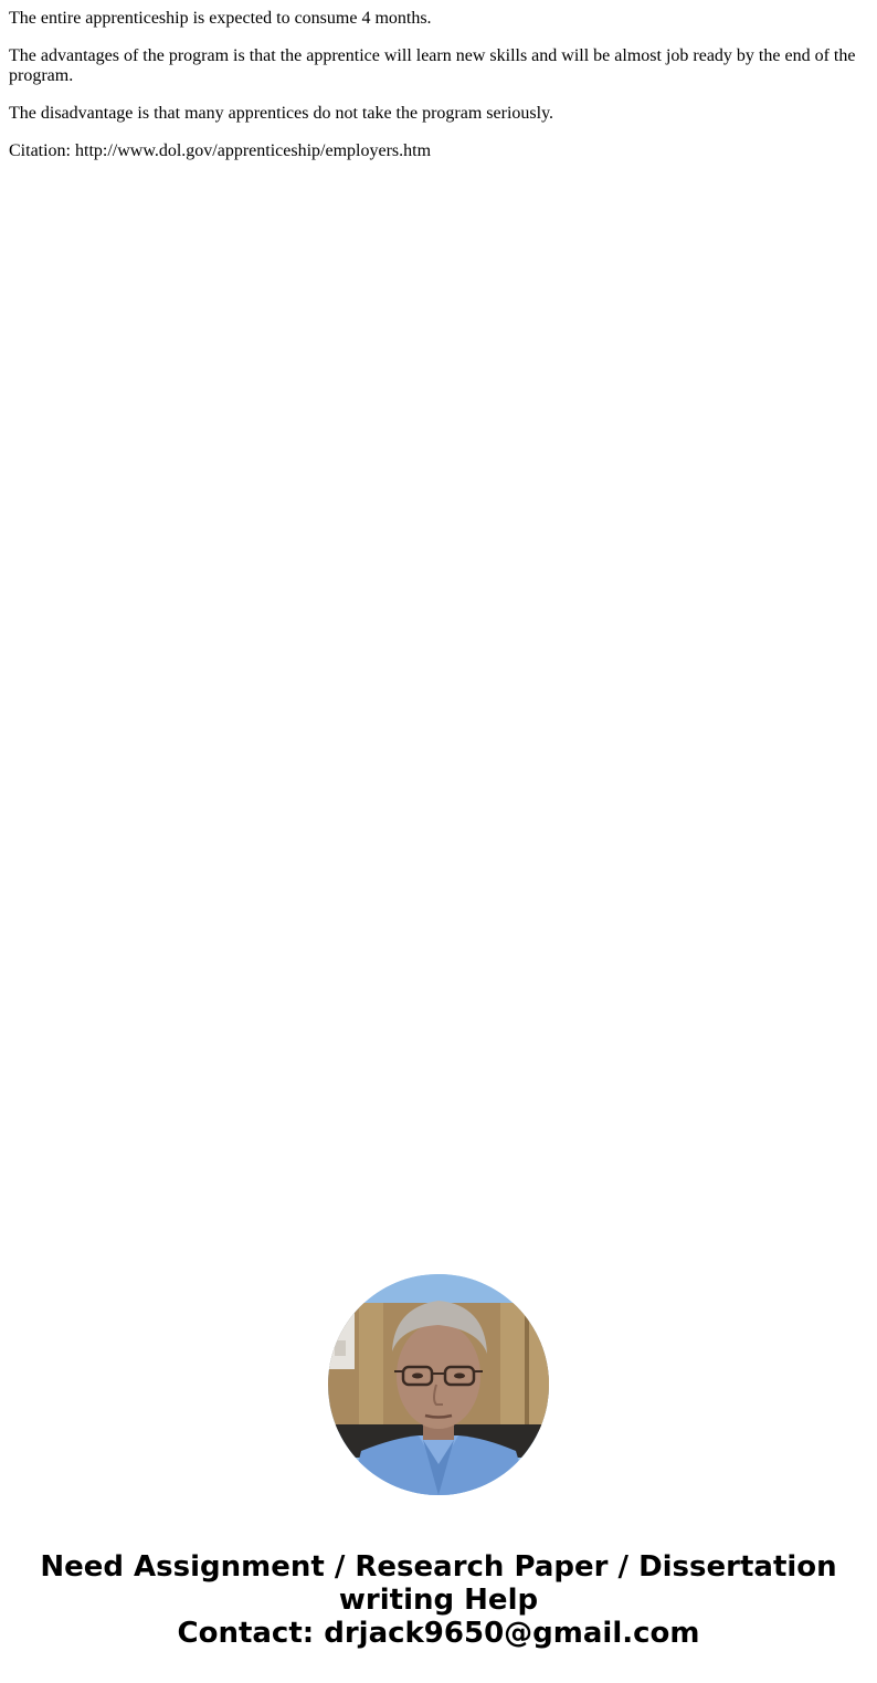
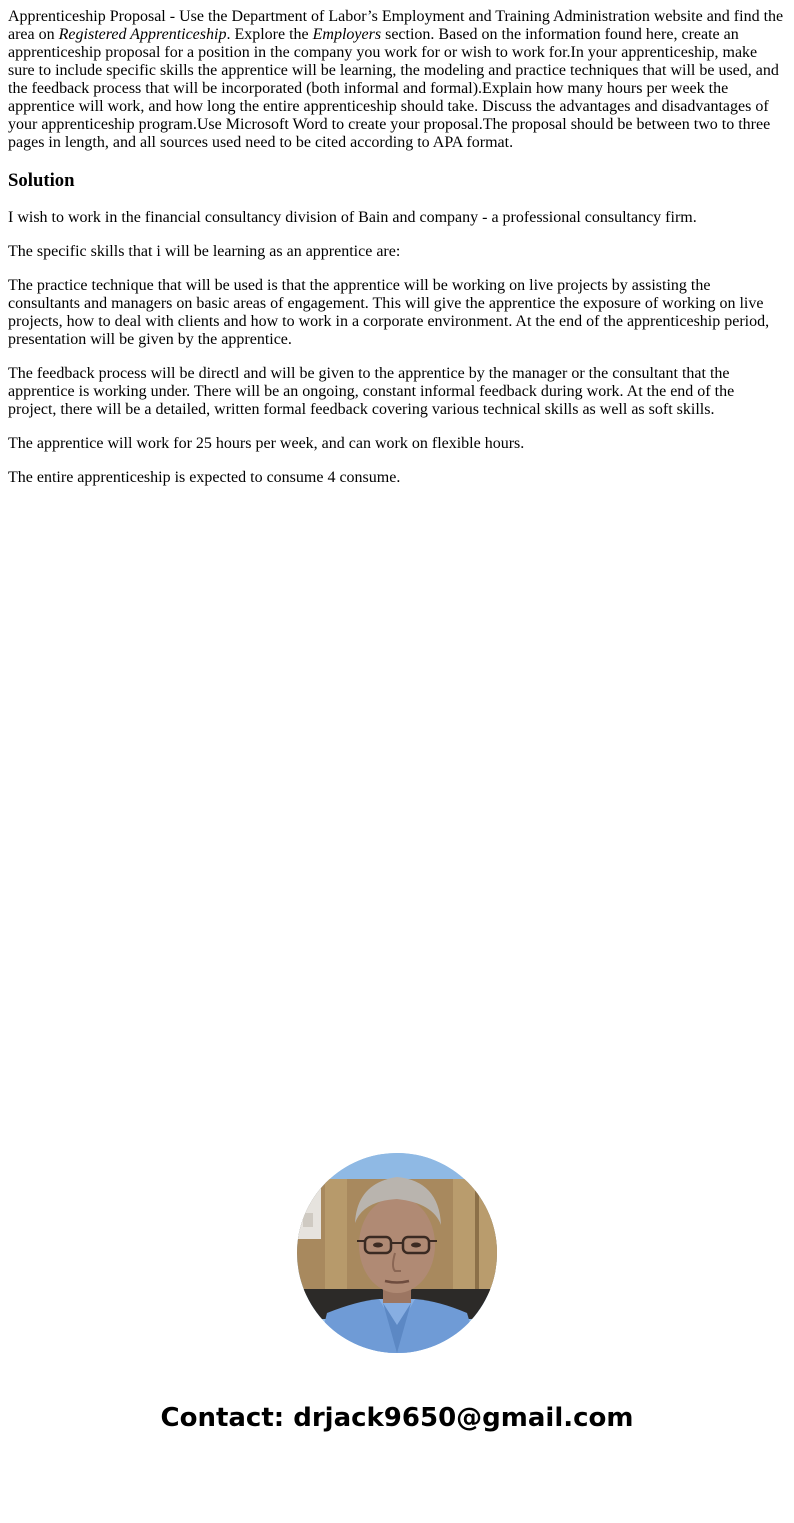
+ Apprenticeship Proposal - Use the Department of Labor’s Employment and Training Administration website and find the area on Registered Apprenticeship. Explore the Employers section. Based on the information found here, create an apprenticeship proposal for a position in the company you work for or wish to work for.In your apprenticeship, make sure to include specific skills the apprentice will be learning, the modeling and practice techniques that will be used, and the feedback process that will be incorporated (both informal and formal).Explain how many hours per week the apprentice will work, and how long the entire apprenticeship should take. Discuss the advantages and disadvantages of your apprenticeship program.Use Microsoft Word to create your proposal.The proposal should be between two to three pages in length, and all sources used need to be cited according to APA format.
+ Solution
+ I wish to work in the financial consultancy division of Bain and company - a professional consultancy firm.
+ The specific skills that i will be learning as an apprentice are:
+ The practice technique that will be used is that the apprentice will be working on live projects by assisting the consultants and managers on basic areas of engagement. This will give the apprentice the exposure of working on live projects, how to deal with clients and how to work in a corporate environment. At the end of the apprenticeship period, presentation will be given by the apprentice.
+ The feedback process will be directl and will be given to the apprentice by the manager or the consultant that the apprentice is working under. There will be an ongoing, constant informal feedback during work. At the end of the project, there will be a detailed, written formal feedback covering various technical skills as well as soft skills.
+ The apprentice will work for 25 hours per week, and can work on flexible hours.
- The entire apprenticeship is expected to consume 4 months.
+ The entire apprenticeship is expected to consume 4 consume.
- The advantages of the program is that the apprentice will learn new skills and will be almost job ready by the end of the program.
- The disadvantage is that many apprentices do not take the program seriously.
- Citation: http://www.dol.gov/apprenticeship/employers.htm
- Need Assignment / Research Paper / Dissertation
- writing Help
  Contact: drjack9650@gmail.com
